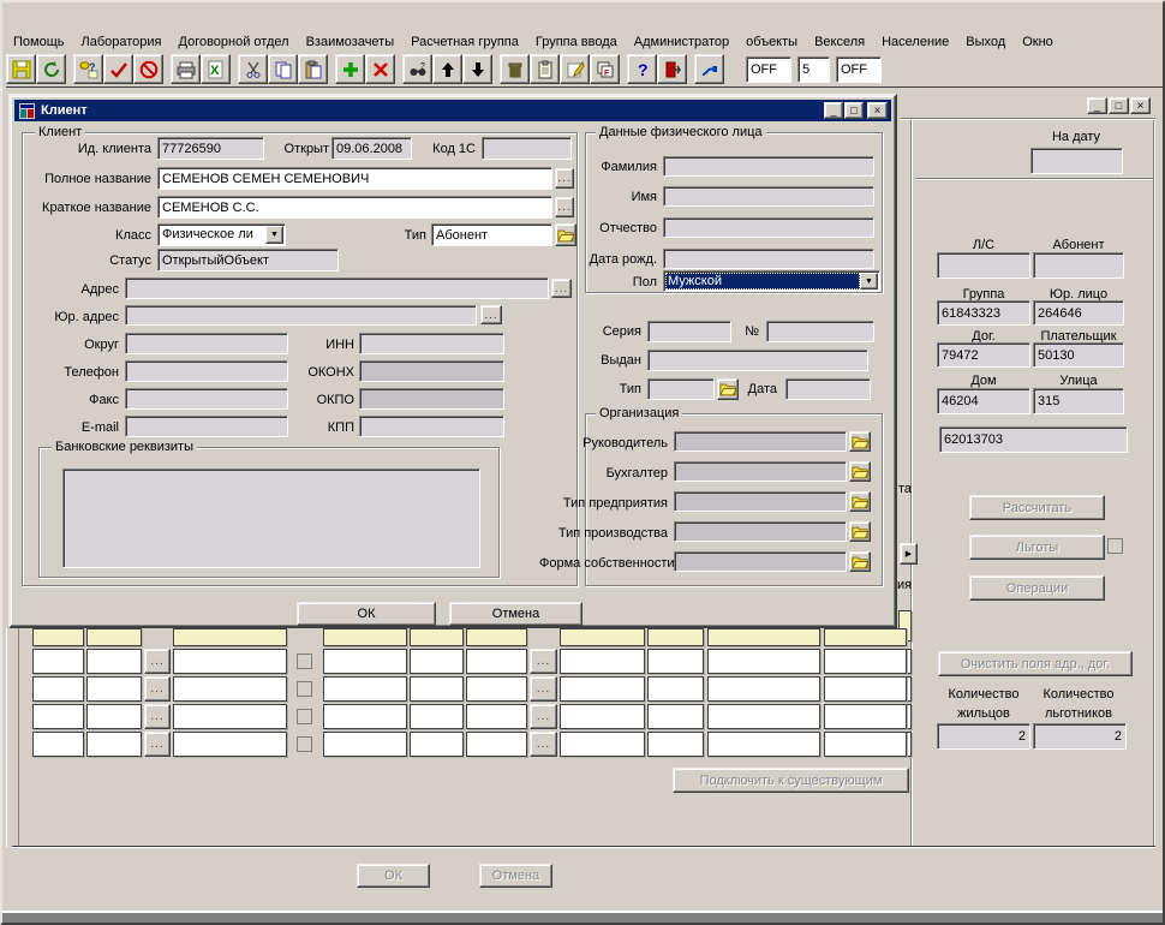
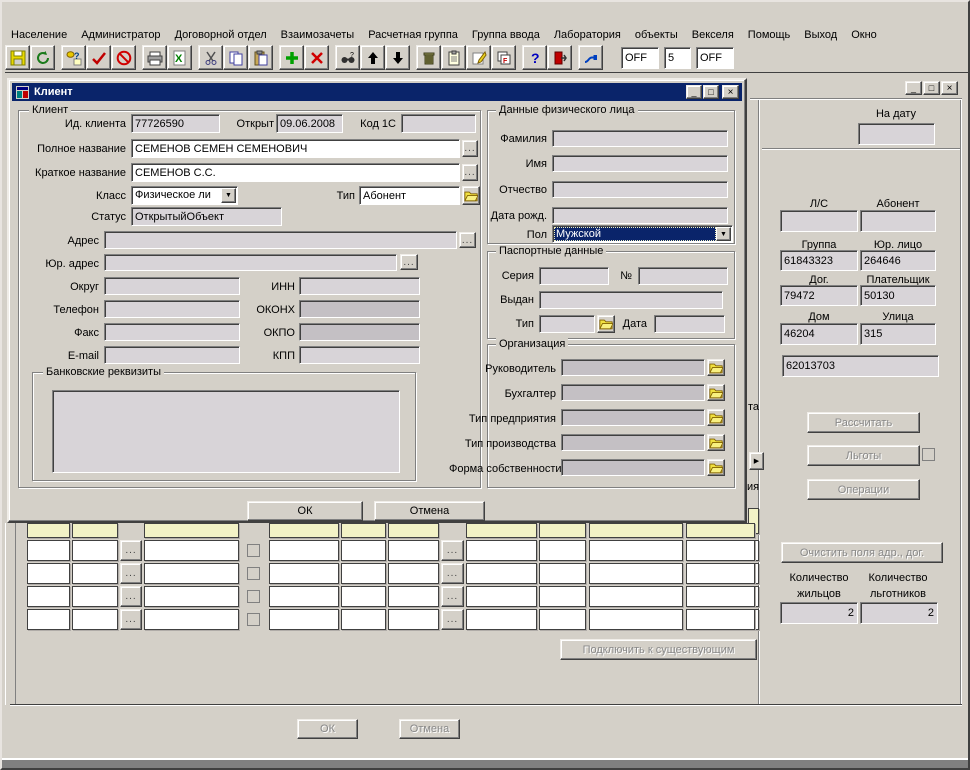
- Помощь
+ Население
- Лаборатория
+ Администратор
  Договорной отдел
  Взаимозачеты
  Расчетная группа
  Группа ввода
- Администратор
+ Лаборатория
  объекты
  Векселя
- Население
+ Помощь
  Выход
  Окно
  ?
  X
  ?
  OFF
  5
  OFF
  _
  □
  ×
  На дату
  Л/С
  Абонент
  Группа
  Юр. лицо
  61843323
  264646
  Дог.
  Плательщик
  79472
  50130
  Дом
  Улица
  46204
  315
  62013703
  Рассчитать
  Льготы
  Операции
  Очистить поля адр., дог.
  Количество
  жильцов
  Количество
  льготников
  2
  2
  та
  ия
  ...
  ...
  ...
  ...
  ...
  ...
  ...
  ...
  Подключить к существующим
  ОК
  Отмена
  Клиент
  _
  □
  ×
  Клиент
  Ид. клиента
  77726590
  Открыт
  09.06.2008
  Код 1С
  Полное название
  СЕМЕНОВ СЕМЕН СЕМЕНОВИЧ
  ...
  Краткое название
  СЕМЕНОВ С.С.
  ...
  Класс
  Физическое ли
  Тип
  Абонент
  Статус
  ОткрытыйОбъект
  Адрес
  ...
  Юр. адрес
  ...
  Округ
  ИНН
  Телефон
  ОКОНХ
  Факс
  ОКПО
  E-mail
  КПП
  Банковские реквизиты
  Данные физического лица
  Фамилия
  Имя
  Отчество
  Дата рожд.
  Пол
  Мужской
+ Паспортные данные
  Серия
  №
  Выдан
  Тип
  Дата
  Организация
  Руководитель
  Бухгалтер
  Тип предприятия
  Тип производства
  Форма собственности
  ОК
  Отмена
